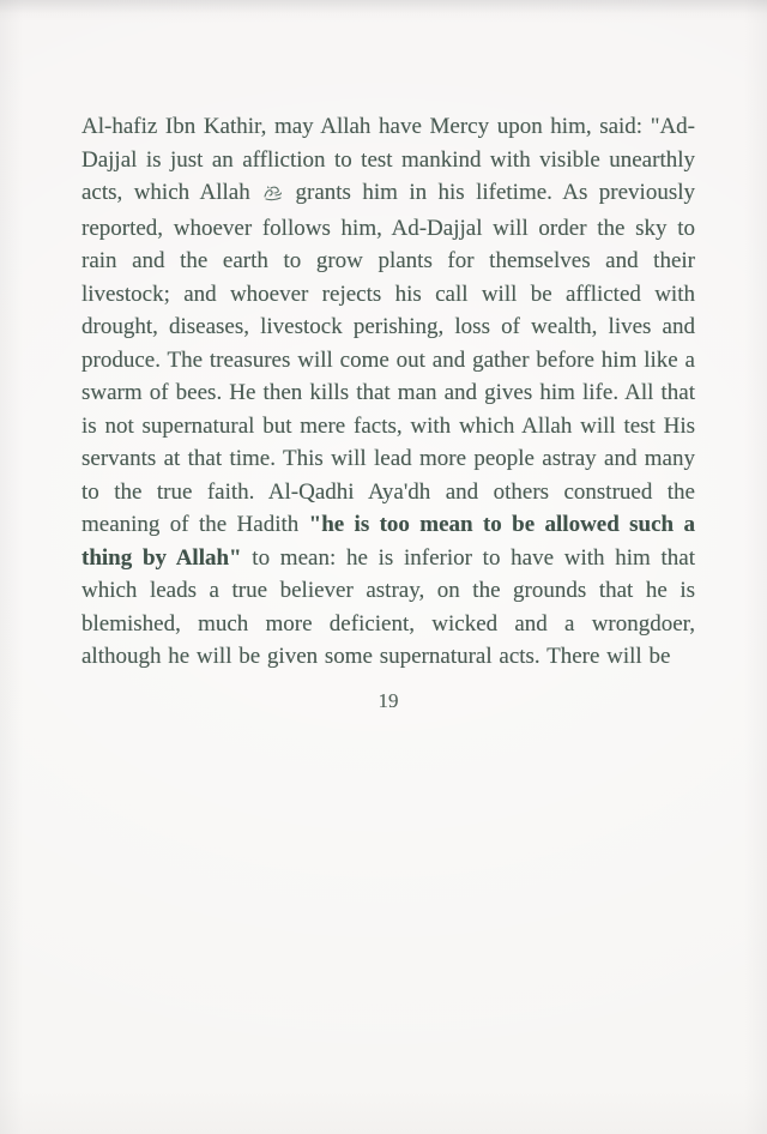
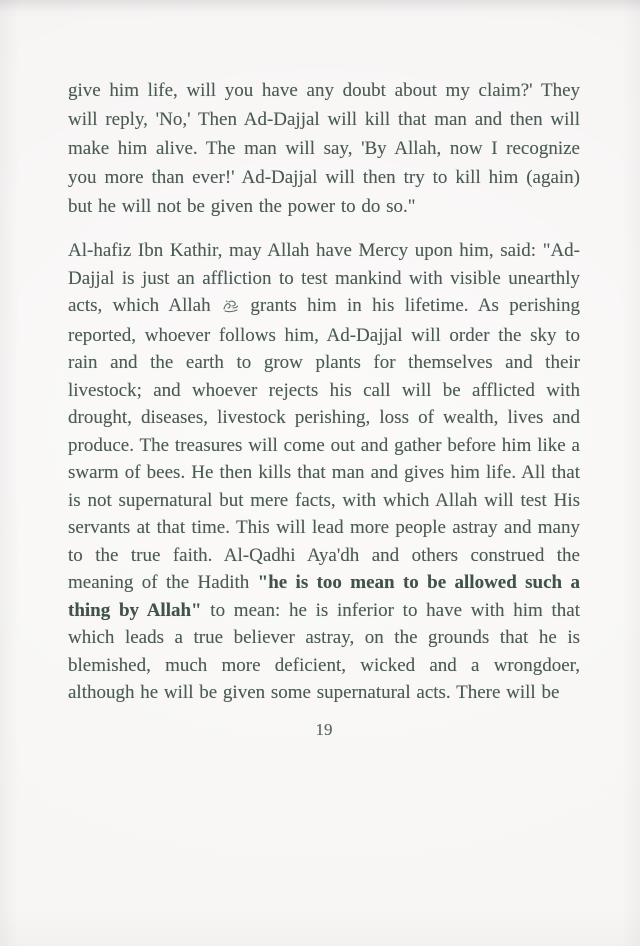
+ give him life, will you have any doubt about my claim?' They will reply, 'No,' Then Ad-Dajjal will kill that man and then will make him alive. The man will say, 'By Allah, now I recognize you more than ever!' Ad-Dajjal will then try to kill him (again) but he will not be given the power to do so."
- Al-hafiz Ibn Kathir, may Allah have Mercy upon him, said: "Ad-Dajjal is just an affliction to test mankind with visible unearthly acts, which Allah grants him in his lifetime. As previously reported, whoever follows him, Ad-Dajjal will order the sky to rain and the earth to grow plants for themselves and their livestock; and whoever rejects his call will be afflicted with drought, diseases, livestock perishing, loss of wealth, lives and produce. The treasures will come out and gather before him like a swarm of bees. He then kills that man and gives him life. All that is not supernatural but mere facts, with which Allah will test His servants at that time. This will lead more people astray and many to the true faith. Al-Qadhi Aya'dh and others construed the meaning of the Hadith "he is too mean to be allowed such a thing by Allah" to mean: he is inferior to have with him that which leads a true believer astray, on the grounds that he is blemished, much more deficient, wicked and a wrongdoer, although he will be given some supernatural acts. There will be
+ Al-hafiz Ibn Kathir, may Allah have Mercy upon him, said: "Ad-Dajjal is just an affliction to test mankind with visible unearthly acts, which Allah grants him in his lifetime. As perishing reported, whoever follows him, Ad-Dajjal will order the sky to rain and the earth to grow plants for themselves and their livestock; and whoever rejects his call will be afflicted with drought, diseases, livestock perishing, loss of wealth, lives and produce. The treasures will come out and gather before him like a swarm of bees. He then kills that man and gives him life. All that is not supernatural but mere facts, with which Allah will test His servants at that time. This will lead more people astray and many to the true faith. Al-Qadhi Aya'dh and others construed the meaning of the Hadith "he is too mean to be allowed such a thing by Allah" to mean: he is inferior to have with him that which leads a true believer astray, on the grounds that he is blemished, much more deficient, wicked and a wrongdoer, although he will be given some supernatural acts. There will be
  19
